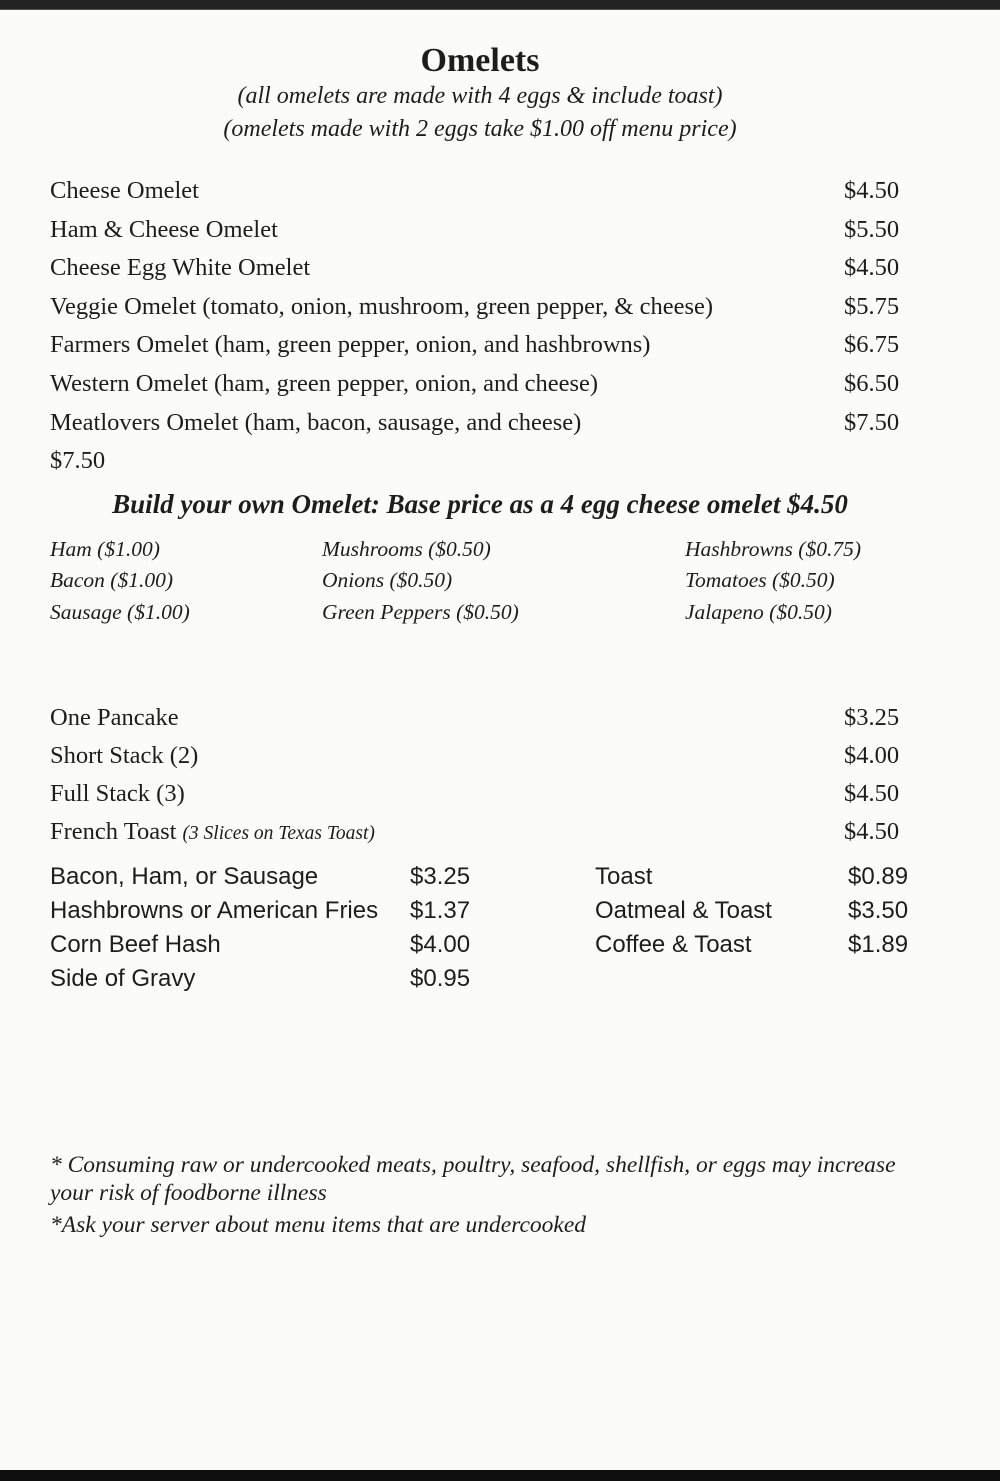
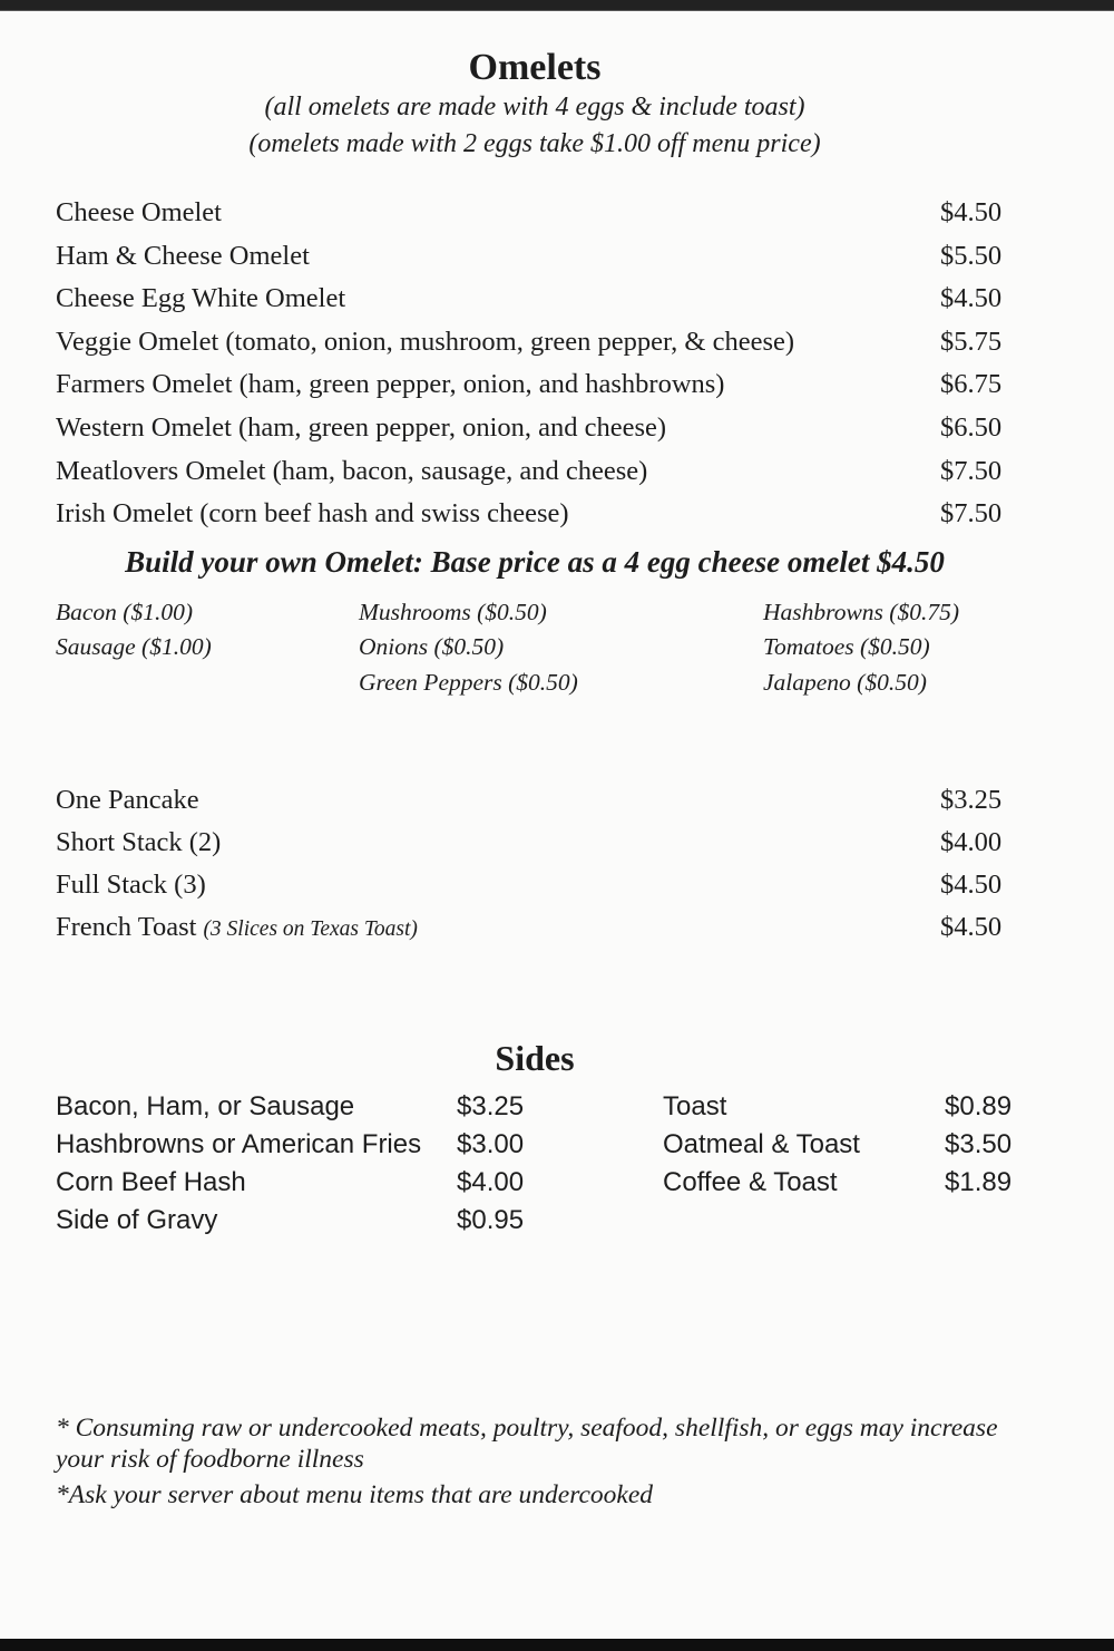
  Omelets
  (all omelets are made with 4 eggs & include toast)
  (omelets made with 2 eggs take $1.00 off menu price)
  Cheese Omelet
  $4.50
  Ham & Cheese Omelet
  $5.50
  Cheese Egg White Omelet
  $4.50
  Veggie Omelet (tomato, onion, mushroom, green pepper, & cheese)
  $5.75
  Farmers Omelet (ham, green pepper, onion, and hashbrowns)
  $6.75
  Western Omelet (ham, green pepper, onion, and cheese)
  $6.50
  Meatlovers Omelet (ham, bacon, sausage, and cheese)
  $7.50
+ Irish Omelet (corn beef hash and swiss cheese)
  $7.50
  Build your own Omelet: Base price as a 4 egg cheese omelet $4.50
- Ham ($1.00)
  Bacon ($1.00)
  Sausage ($1.00)
  Mushrooms ($0.50)
  Onions ($0.50)
  Green Peppers ($0.50)
  Hashbrowns ($0.75)
  Tomatoes ($0.50)
  Jalapeno ($0.50)
  One Pancake
  $3.25
  Short Stack (2)
  $4.00
  Full Stack (3)
  $4.50
  French Toast (3 Slices on Texas Toast)
  $4.50
+ Sides
  Bacon, Ham, or Sausage
  $3.25
  Toast
  $0.89
  Hashbrowns or American Fries
- $1.37
+ $3.00
  Oatmeal & Toast
  $3.50
  Corn Beef Hash
  $4.00
  Coffee & Toast
  $1.89
  Side of Gravy
  $0.95
  * Consuming raw or undercooked meats, poultry, seafood, shellfish, or eggs may increase
  your risk of foodborne illness
  *Ask your server about menu items that are undercooked
